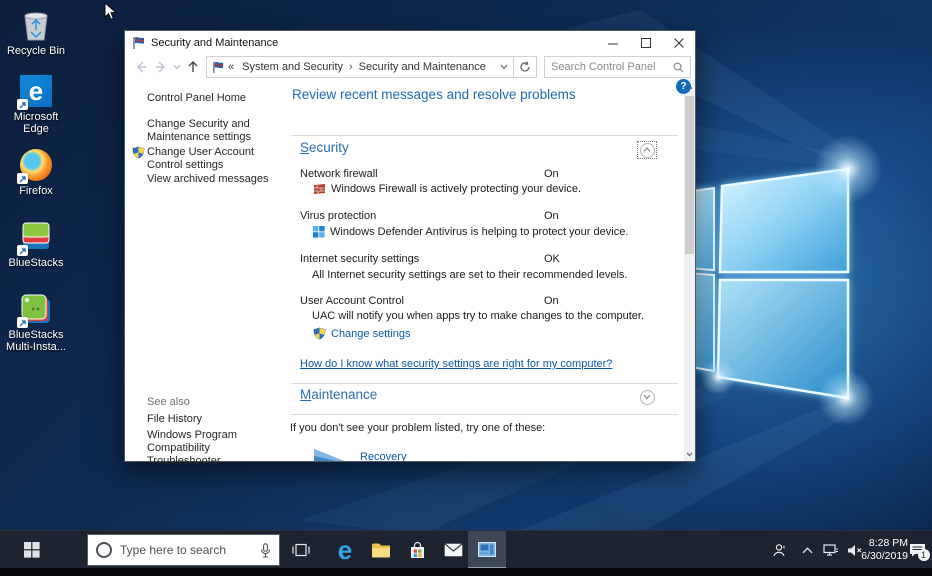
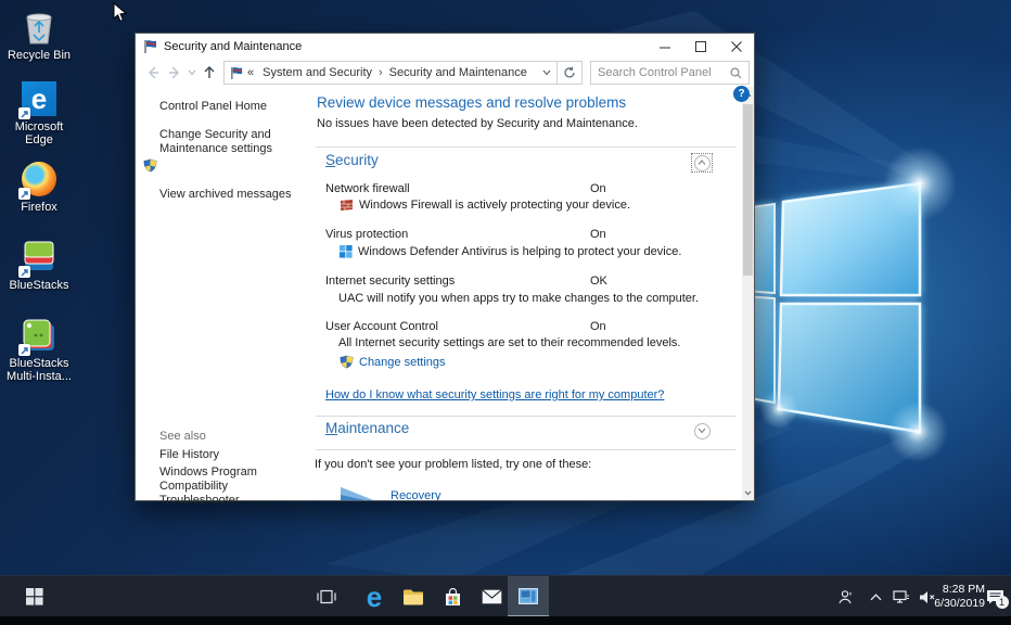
  Recycle Bin
  e
  Microsoft Edge
  Firefox
  BlueStacks
  BlueStacks Multi-Insta...
  Security and Maintenance
  «
  System and Security
  ›
  Security and Maintenance
  Search Control Panel
  ?
  Control Panel Home
  Change Security and Maintenance settings
- Change User Account Control settings
  View archived messages
  See also
  File History
  Windows Program Compatibility Troubleshooter
- Review recent messages and resolve problems
+ Review device messages and resolve problems
+ No issues have been detected by Security and Maintenance.
  Security
  Network firewall
  On
  Windows Firewall is actively protecting your device.
  Virus protection
  On
  Windows Defender Antivirus is helping to protect your device.
  Internet security settings
  OK
- All Internet security settings are set to their recommended levels.
+ UAC will notify you when apps try to make changes to the computer.
  User Account Control
  On
- UAC will notify you when apps try to make changes to the computer.
+ All Internet security settings are set to their recommended levels.
  Change settings
  How do I know what security settings are right for my computer?
  Maintenance
  If you don't see your problem listed, try one of these:
  Recovery
- Type here to search
  e
  8:28 PM
  6/30/2019
  1
